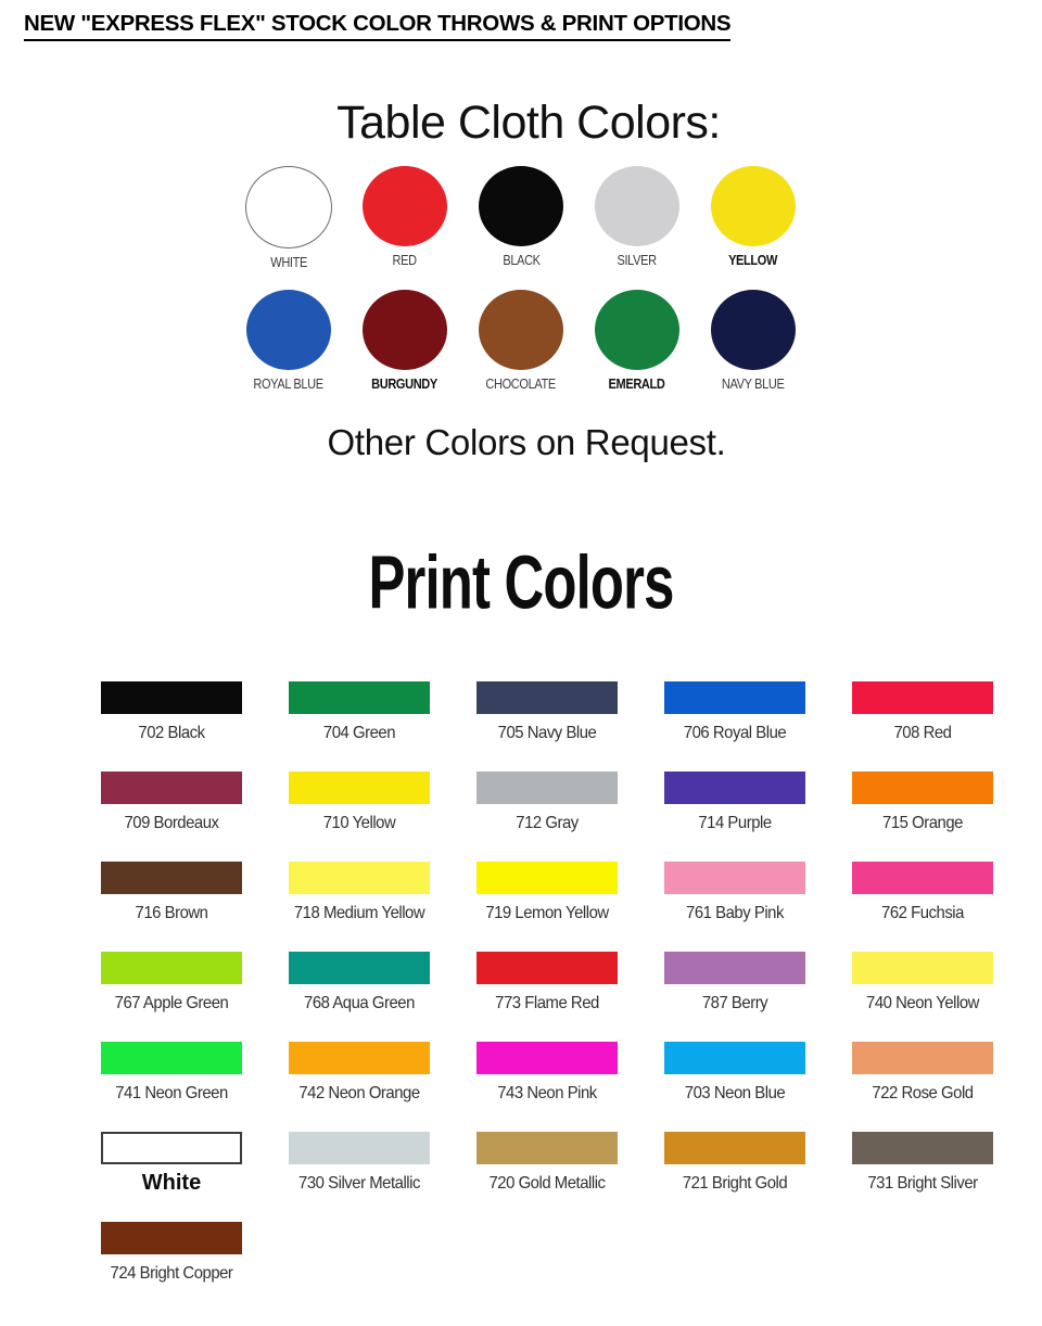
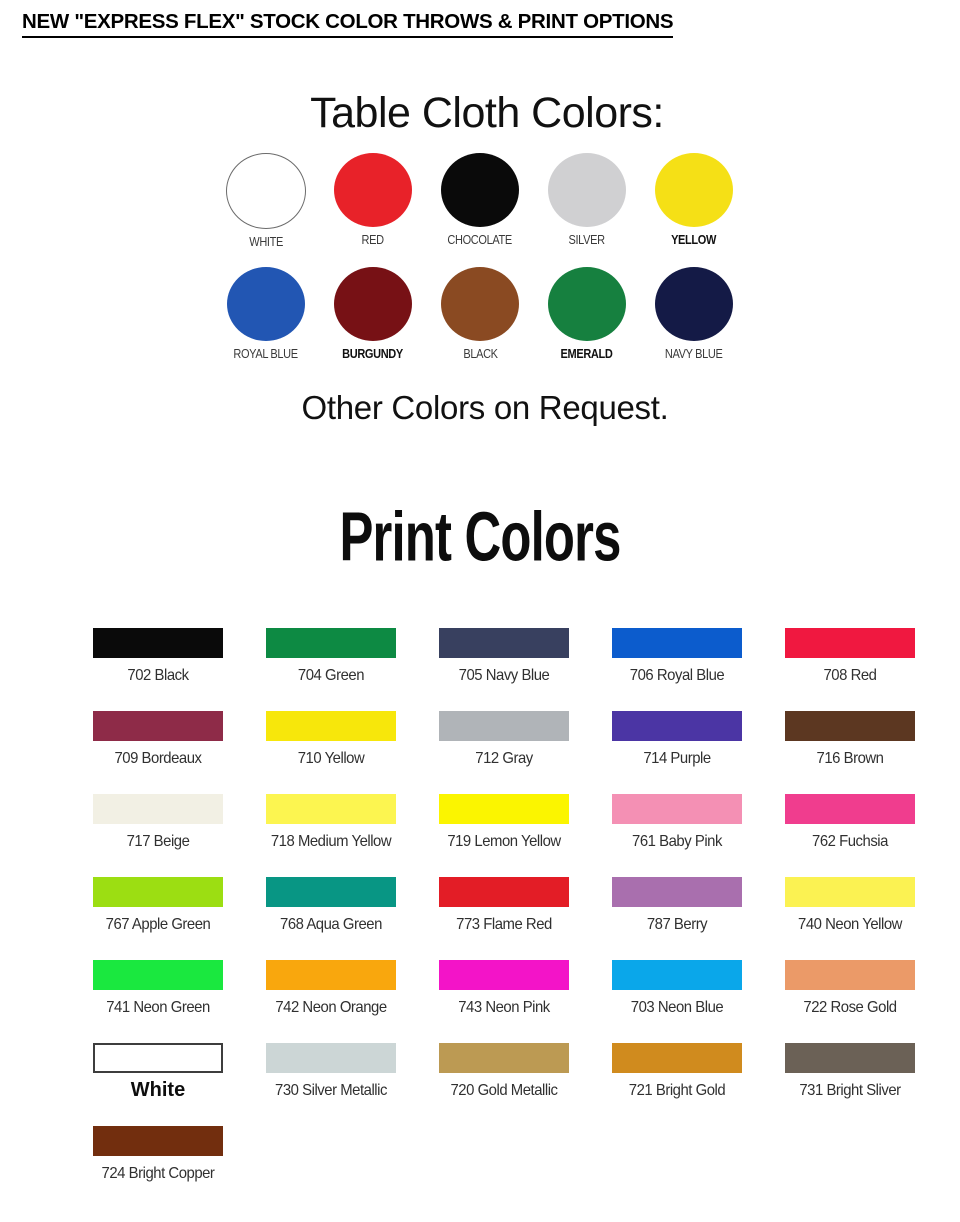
  NEW "EXPRESS FLEX" STOCK COLOR THROWS & PRINT OPTIONS
  Table Cloth Colors:
  WHITE
  RED
- BLACK
+ CHOCOLATE
  SILVER
  YELLOW
  ROYAL BLUE
  BURGUNDY
- CHOCOLATE
+ BLACK
  EMERALD
  NAVY BLUE
  Other Colors on Request.
  Print Colors
  702 Black
  704 Green
  705 Navy Blue
  706 Royal Blue
  708 Red
  709 Bordeaux
  710 Yellow
  712 Gray
  714 Purple
- 715 Orange
  716 Brown
+ 717 Beige
  718 Medium Yellow
  719 Lemon Yellow
  761 Baby Pink
  762 Fuchsia
  767 Apple Green
  768 Aqua Green
  773 Flame Red
  787 Berry
  740 Neon Yellow
  741 Neon Green
  742 Neon Orange
  743 Neon Pink
  703 Neon Blue
  722 Rose Gold
  White
  730 Silver Metallic
  720 Gold Metallic
  721 Bright Gold
  731 Bright Sliver
  724 Bright Copper
